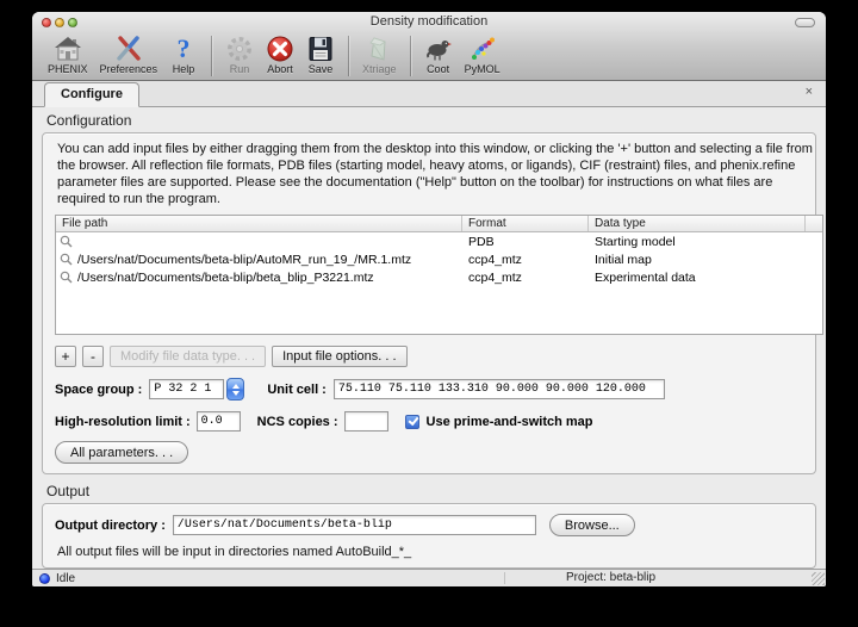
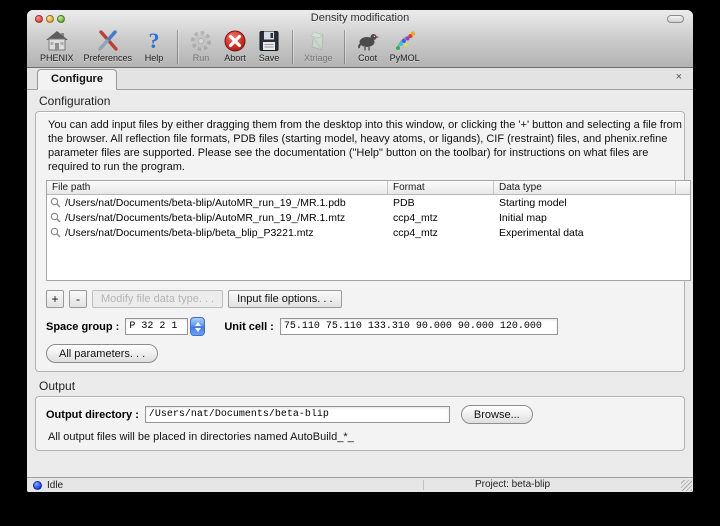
  Density modification
  PHENIX
  Preferences
  ?
  Help
  Run
  Abort
  Save
  Xtriage
  Coot
  PyMOL
  Configure
  ×
  Configuration
  You can add input files by either dragging them from the desktop into this window, or clicking the '+' button and selecting a file from the browser. All reflection file formats, PDB files (starting model, heavy atoms, or ligands), CIF (restraint) files, and phenix.refine parameter files are supported. Please see the documentation ("Help" button on the toolbar) for instructions on what files are required to run the program.
  File path
  Format
  Data type
+ /Users/nat/Documents/beta-blip/AutoMR_run_19_/MR.1.pdb
  PDB
  Starting model
  /Users/nat/Documents/beta-blip/AutoMR_run_19_/MR.1.mtz
  ccp4_mtz
  Initial map
  /Users/nat/Documents/beta-blip/beta_blip_P3221.mtz
  ccp4_mtz
  Experimental data
  +
  -
  Modify file data type. . .
  Input file options. . .
  Space group :
  P 32 2 1
  Unit cell :
  75.110 75.110 133.310 90.000 90.000 120.000
- High-resolution limit :
- 0.0
- NCS copies :
- Use prime-and-switch map
  All parameters. . .
  Output
  Output directory :
  /Users/nat/Documents/beta-blip
  Browse...
- All output files will be input in directories named AutoBuild_*_
+ All output files will be placed in directories named AutoBuild_*_
  Idle
  Project: beta-blip
